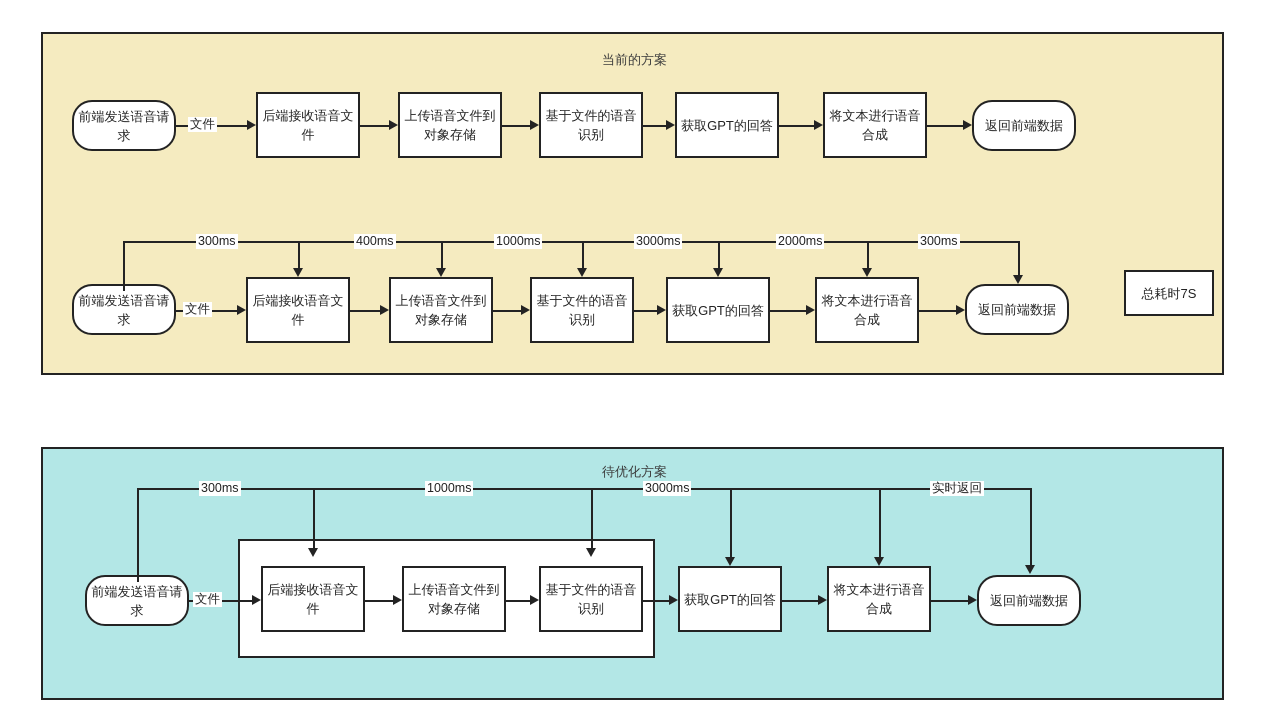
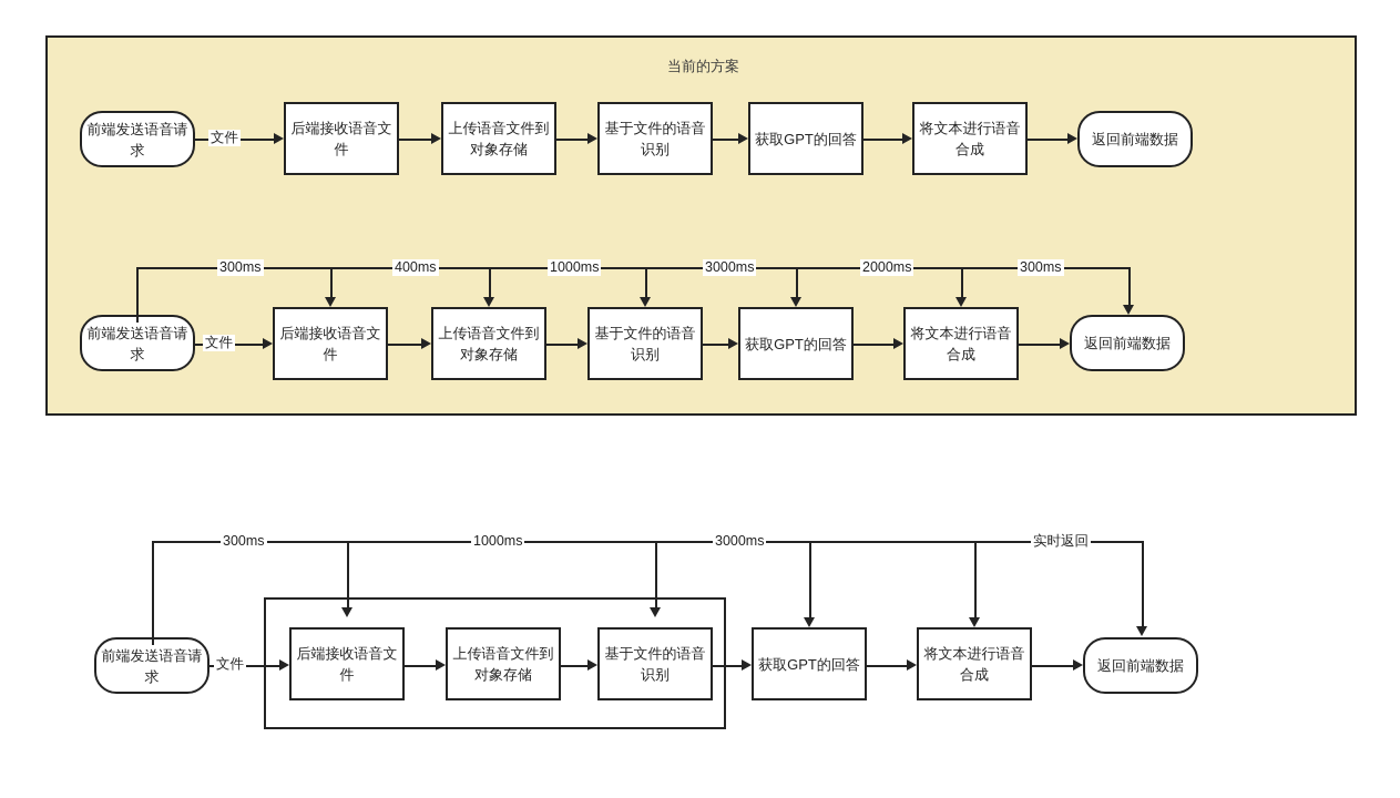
  当前的方案
  前端发送语音请求
  后端接收语音文件
  上传语音文件到对象存储
  基于文件的语音识别
  获取GPT的回答
  将文本进行语音合成
  返回前端数据
  文件
  前端发送语音请求
  后端接收语音文件
  上传语音文件到对象存储
  基于文件的语音识别
  获取GPT的回答
  将文本进行语音合成
  返回前端数据
  文件
  300ms
  400ms
  1000ms
  3000ms
  2000ms
  300ms
- 总耗时7S
- 待优化方案
  前端发送语音请求
  后端接收语音文件
  上传语音文件到对象存储
  基于文件的语音识别
  获取GPT的回答
  将文本进行语音合成
  返回前端数据
  文件
  300ms
  1000ms
  3000ms
  实时返回
